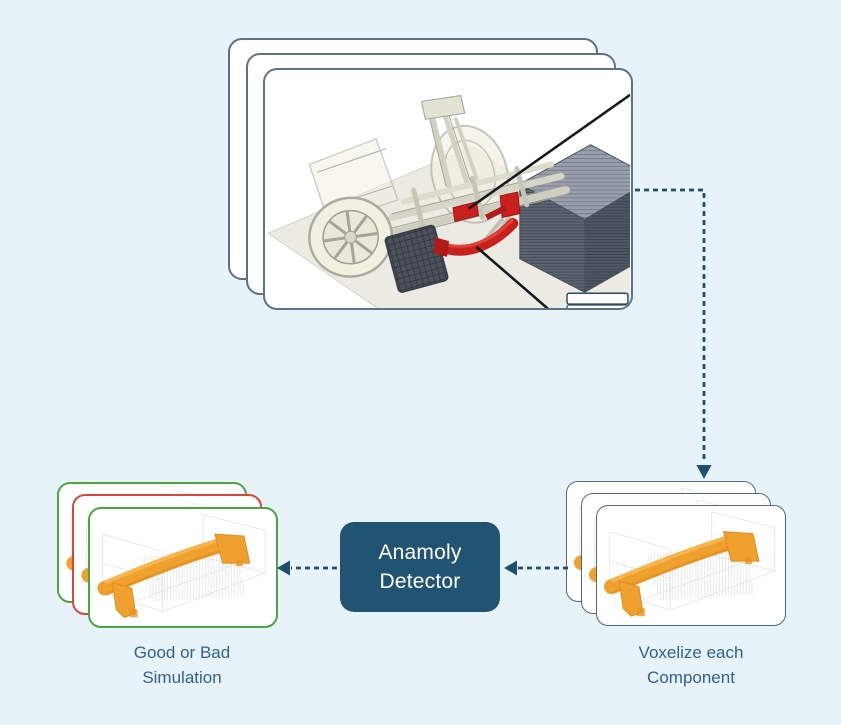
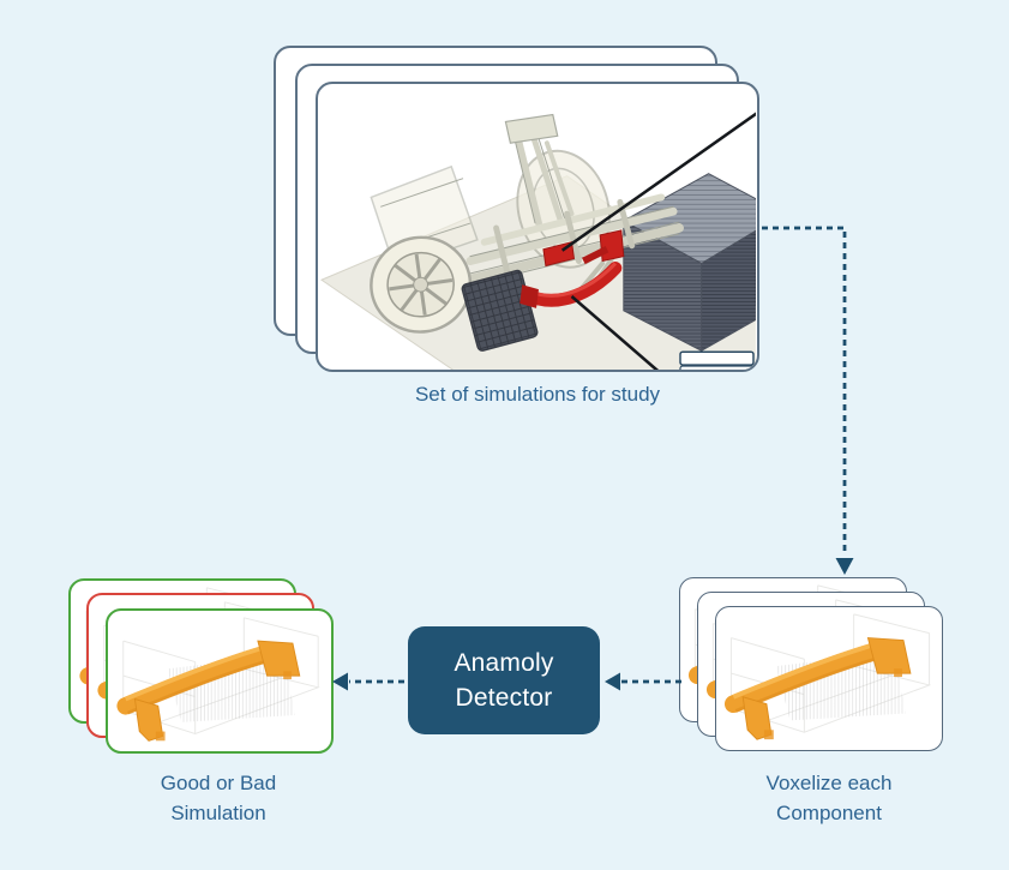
+ Set of simulations for study
  Voxelize each
  Component
  Anamoly
  Detector
  Good or Bad
  Simulation
